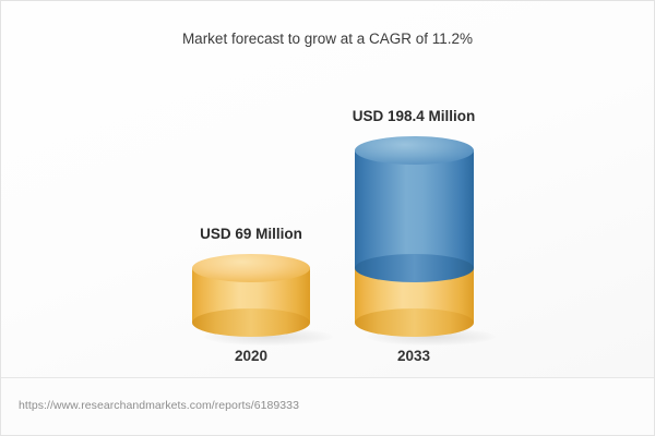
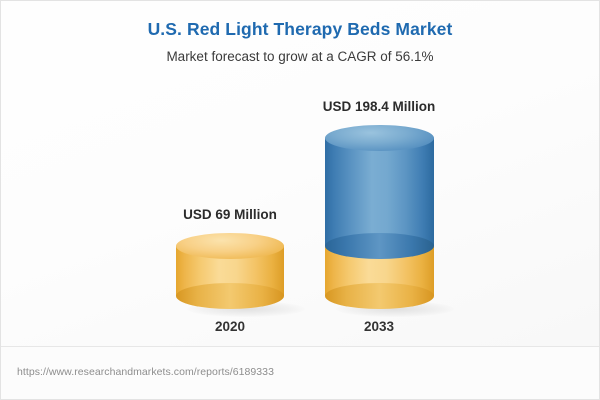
+ U.S. Red Light Therapy Beds Market
- Market forecast to grow at a CAGR of 11.2%
+ Market forecast to grow at a CAGR of 56.1%
  USD 69 Million
  2020
  USD 198.4 Million
  2033
  https://www.researchandmarkets.com/reports/6189333
